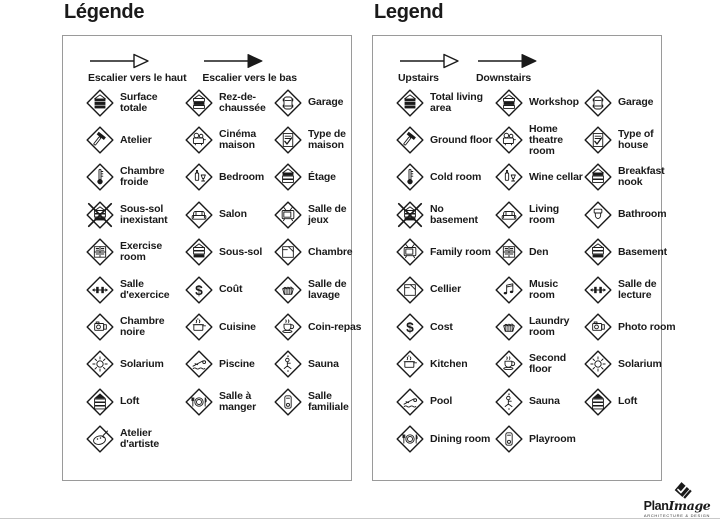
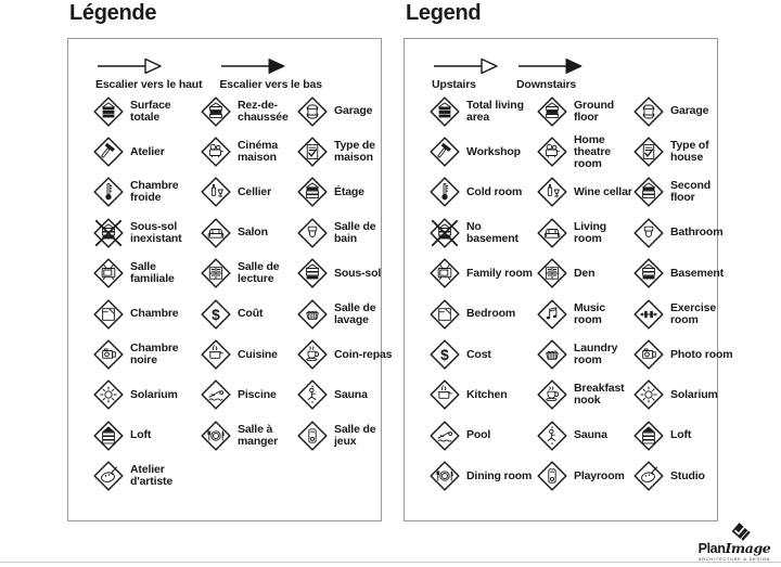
  Légende
  Legend
  Escalier vers le haut
  Escalier vers le bas
  Surface totale
  Rez-de-chaussée
  Garage
  Atelier
  Cinéma maison
  Type de maison
  Chambre froide
- Bedroom
+ Cellier
  Étage
  Sous-sol inexistant
  Salon
+ Salle de bain
- Salle de jeux
+ Salle familiale
- Exercise room
+ Salle de lecture
  Sous-sol
  Chambre
- Salle d'exercice
  $
  Coût
  Salle de lavage
  Chambre noire
  Cuisine
  Coin-repas
  Solarium
  Piscine
  Sauna
  Loft
  Salle à manger
- Salle familiale
+ Salle de jeux
  Atelier d'artiste
  Upstairs
  Downstairs
  Total living area
- Workshop
+ Ground floor
  Garage
- Ground floor
+ Workshop
  Home theatre room
  Type of house
  Cold room
  Wine cellar
- Breakfast nook
+ Second floor
  No basement
  Living room
  Bathroom
  Family room
  Den
  Basement
- Cellier
+ Bedroom
  Music room
- Salle de lecture
+ Exercise room
  $
  Cost
  Laundry room
  Photo room
  Kitchen
- Second floor
+ Breakfast nook
  Solarium
  Pool
  Sauna
  Loft
  Dining room
  Playroom
+ Studio
  PlanImage
